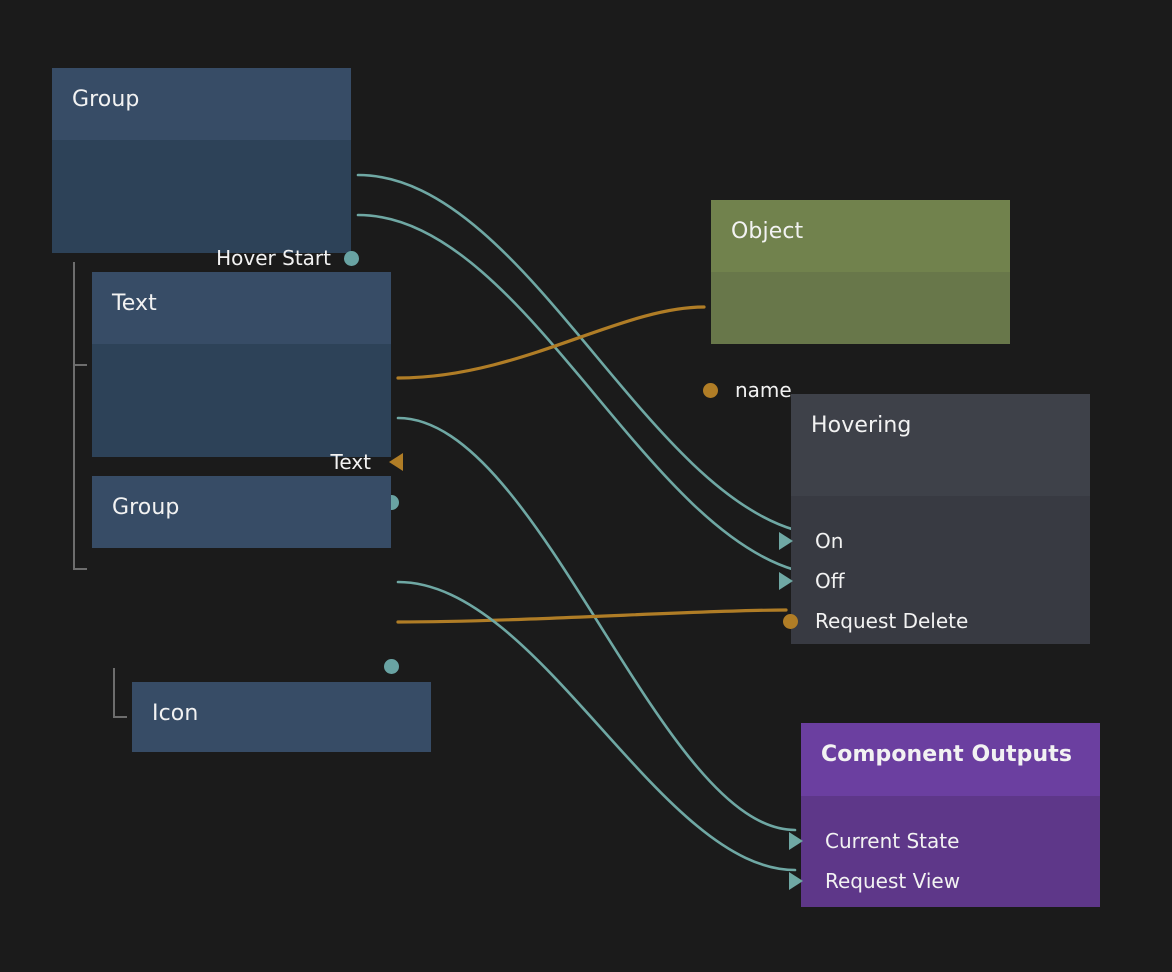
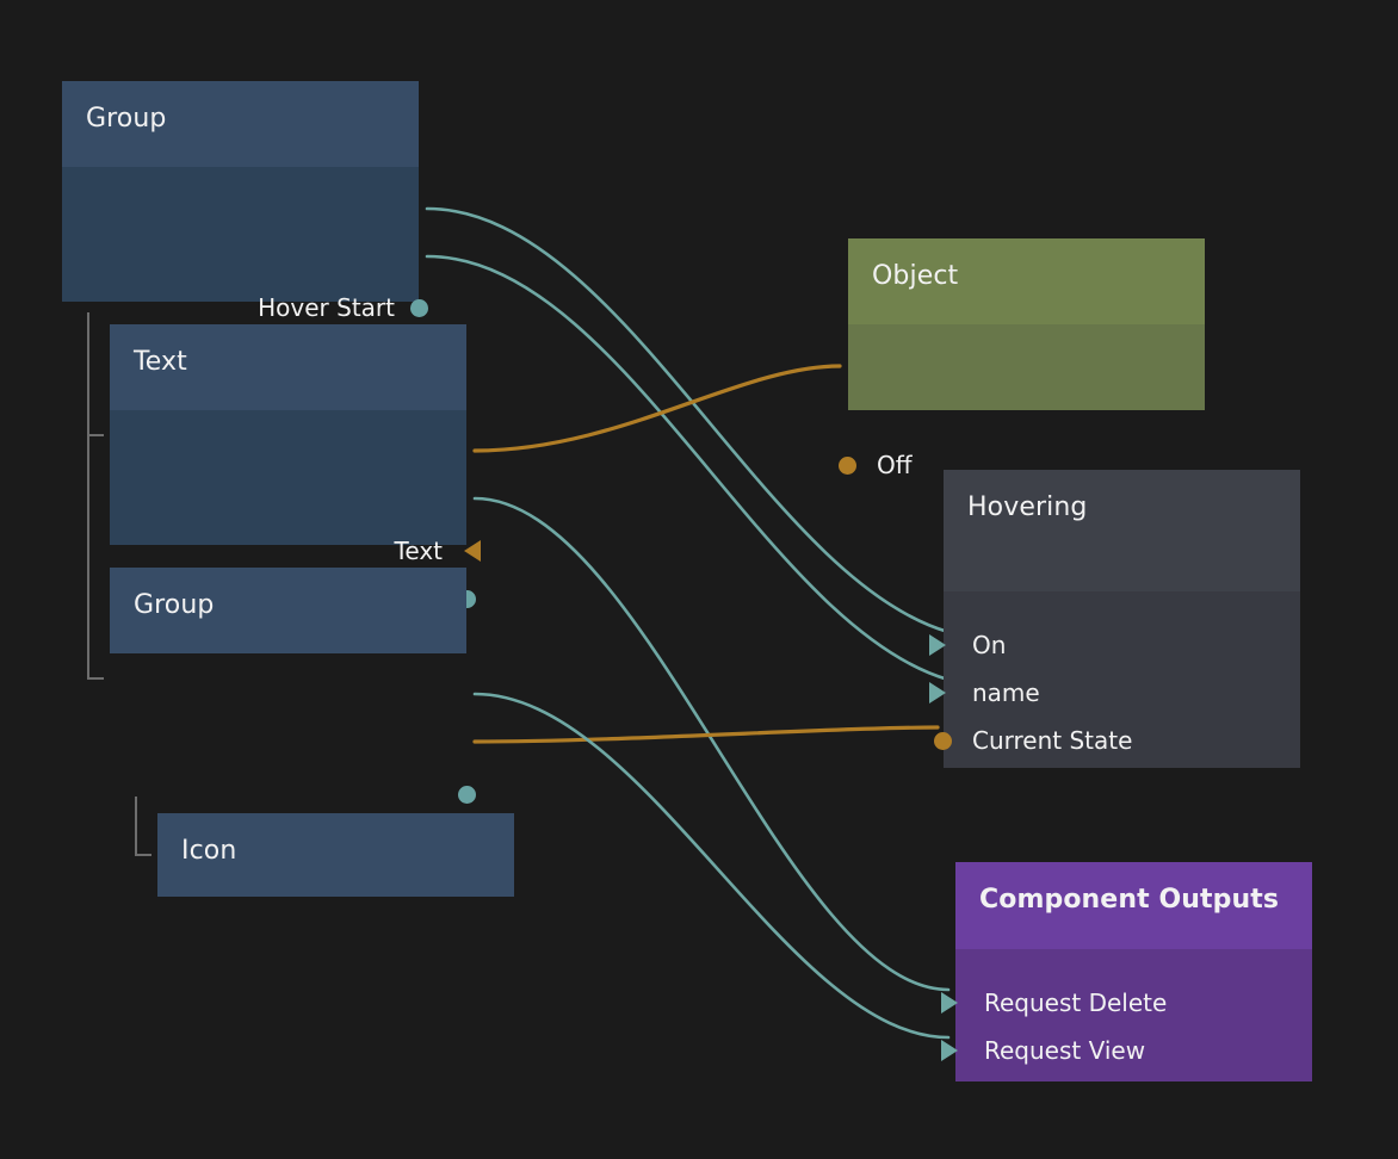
  Group
  Hover Start
  Text
  Text
  Group
  Icon
  Object
- name
+ Off
  Hovering
  On
- Off
+ name
- Request Delete
+ Current State
  Component Outputs
- Current State
+ Request Delete
  Request View
